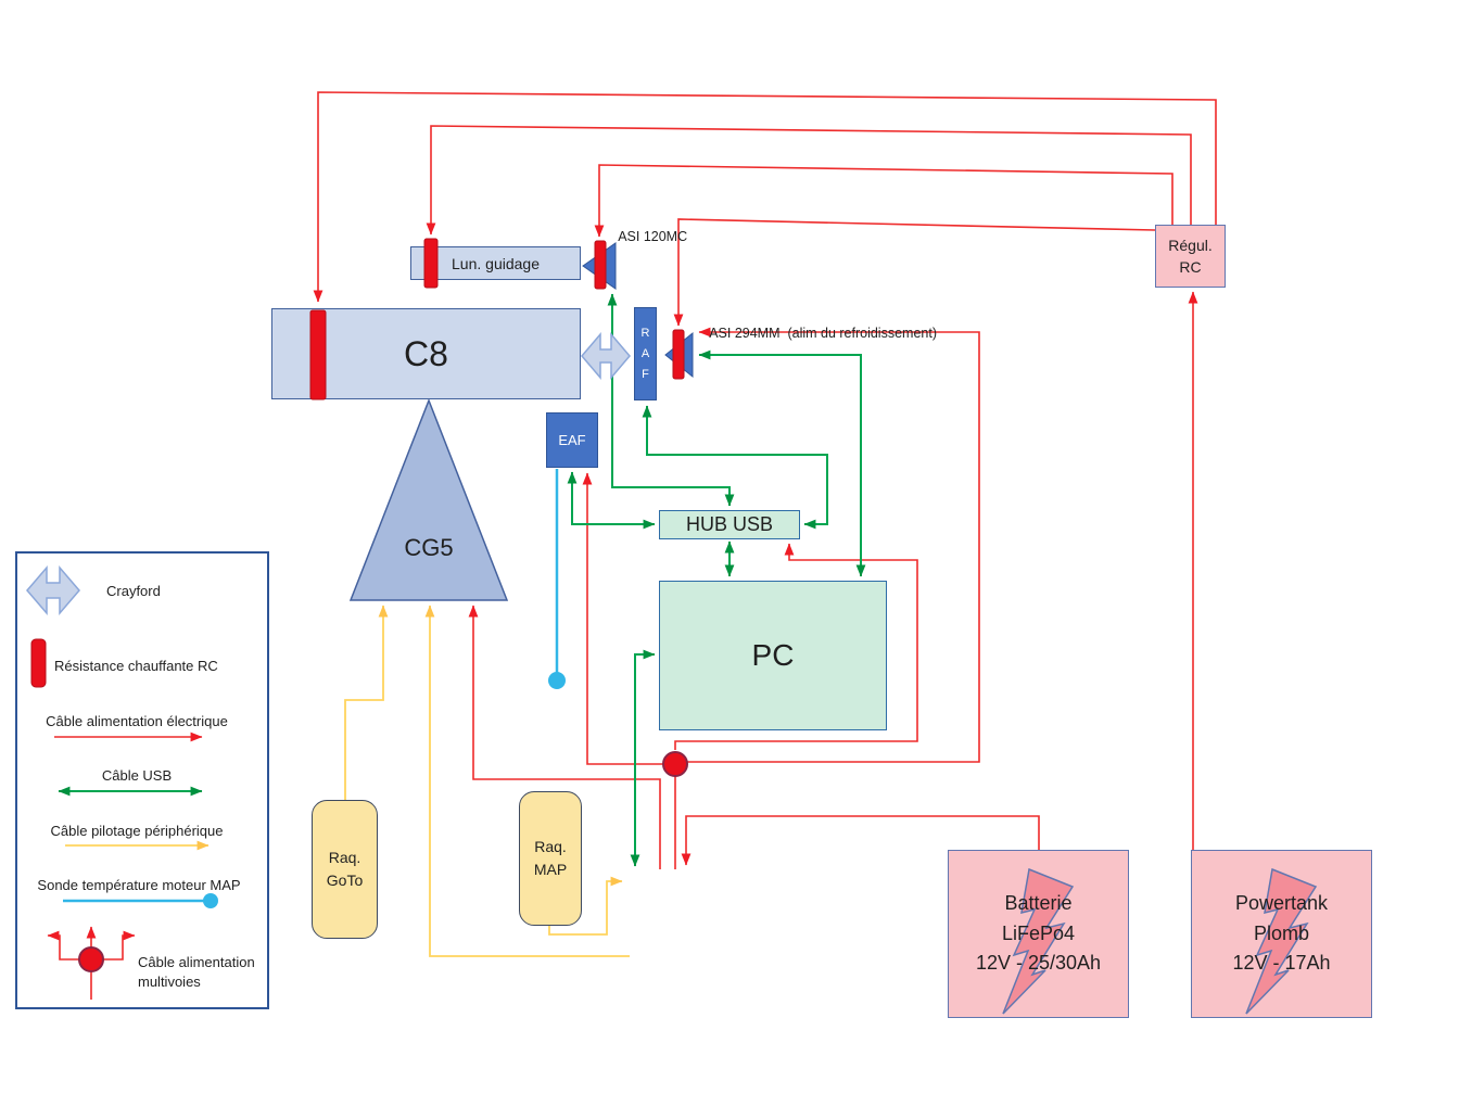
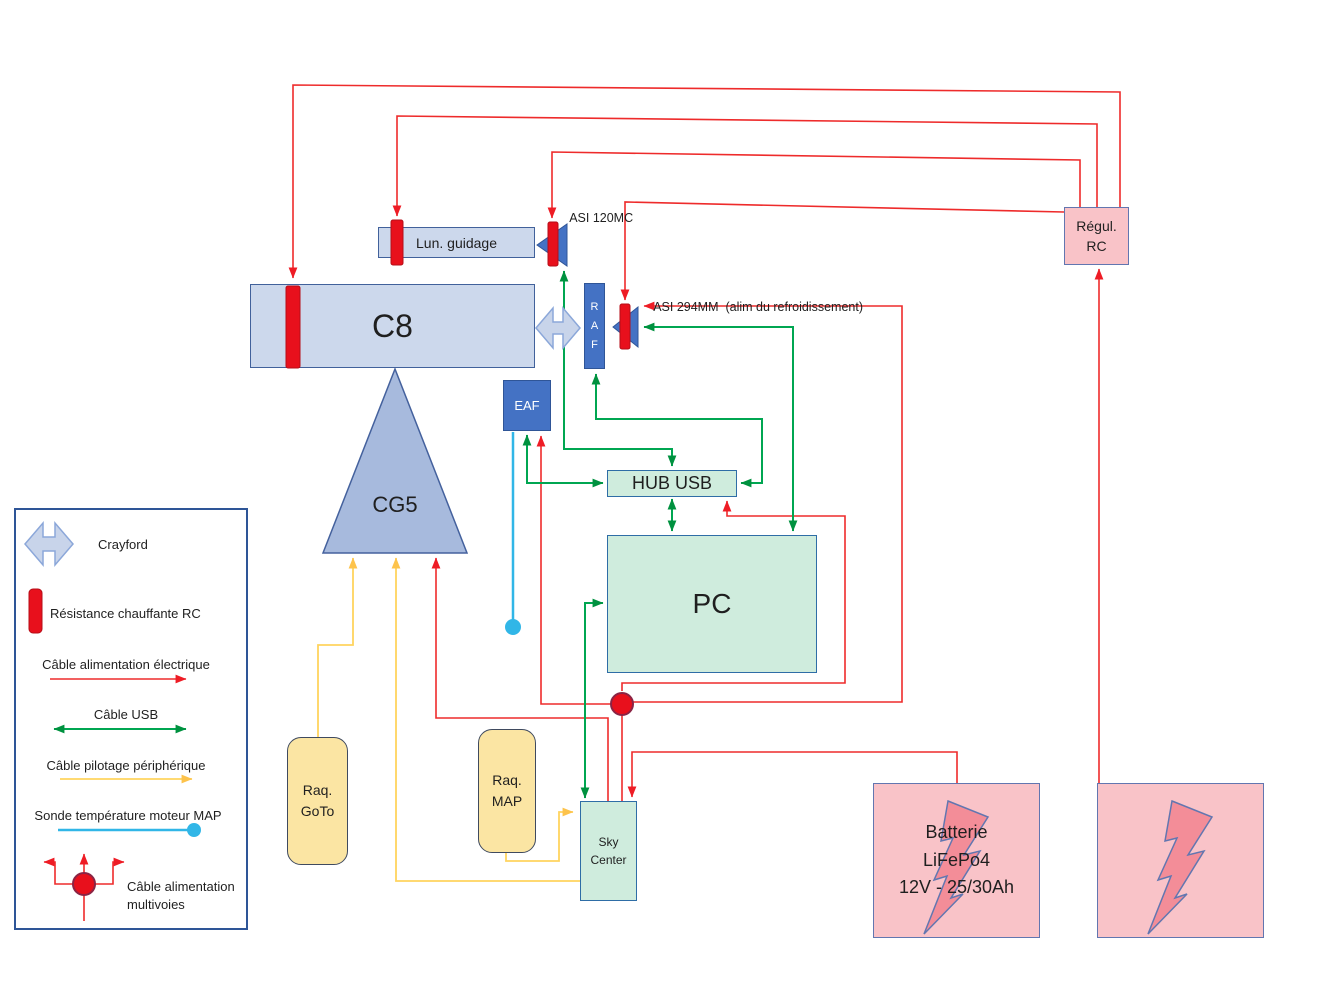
  C8
  Lun. guidage
  R
  A
  F
  EAF
  CG5
  HUB USB
  PC
+ Sky
+ Center
  Raq.
  GoTo
  Raq.
  MAP
  Batterie
  LiFePo4
  12V - 25/30Ah
- Powertank
- Plomb
- 12V - 17Ah
  Régul.
  RC
  ASI 120MC
  ASI 294MM (alim du refroidissement)
  Crayford
  Résistance chauffante RC
  Câble alimentation électrique
  Câble USB
  Câble pilotage périphérique
  Sonde température moteur MAP
  Câble alimentation
  multivoies
